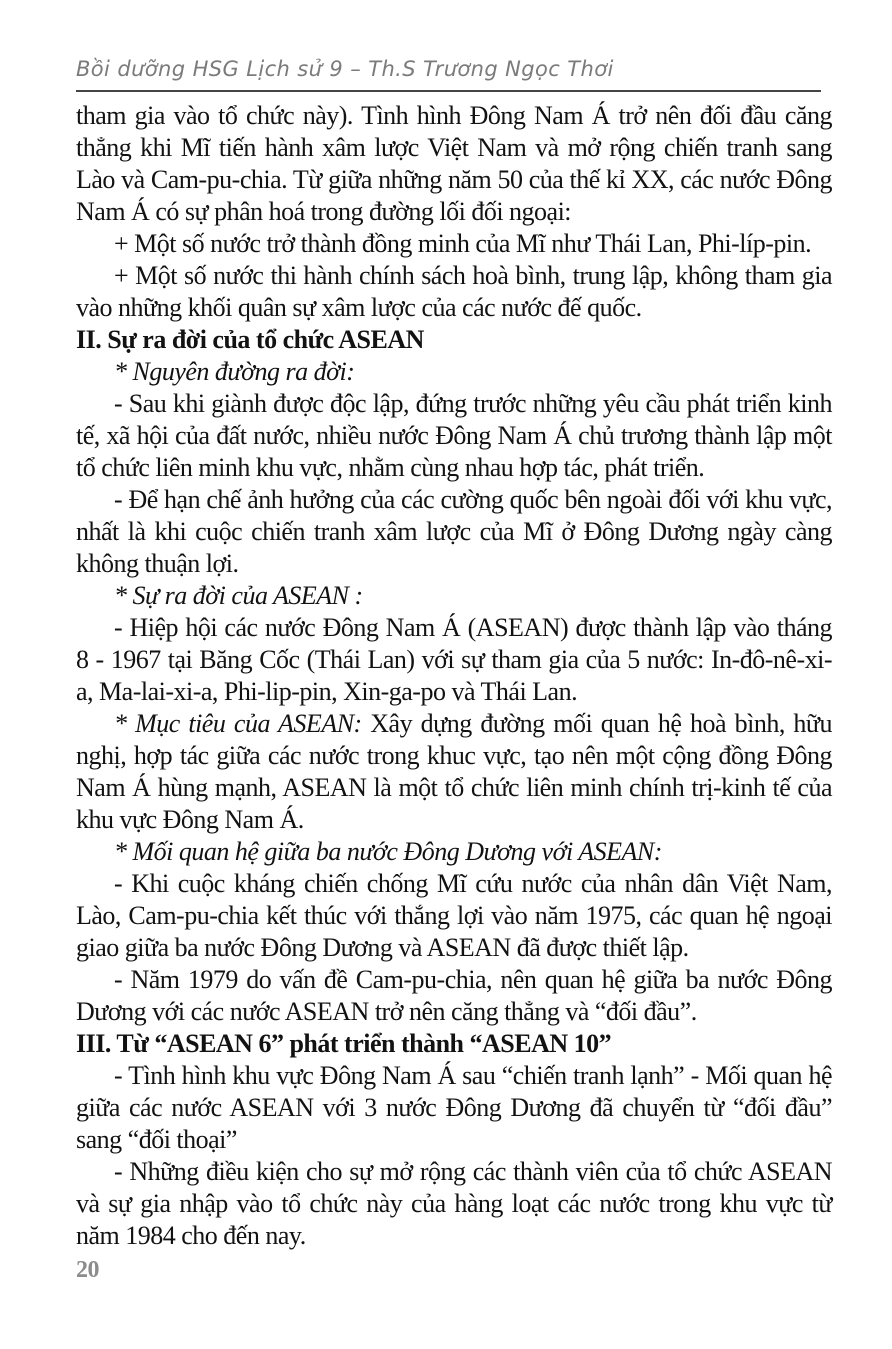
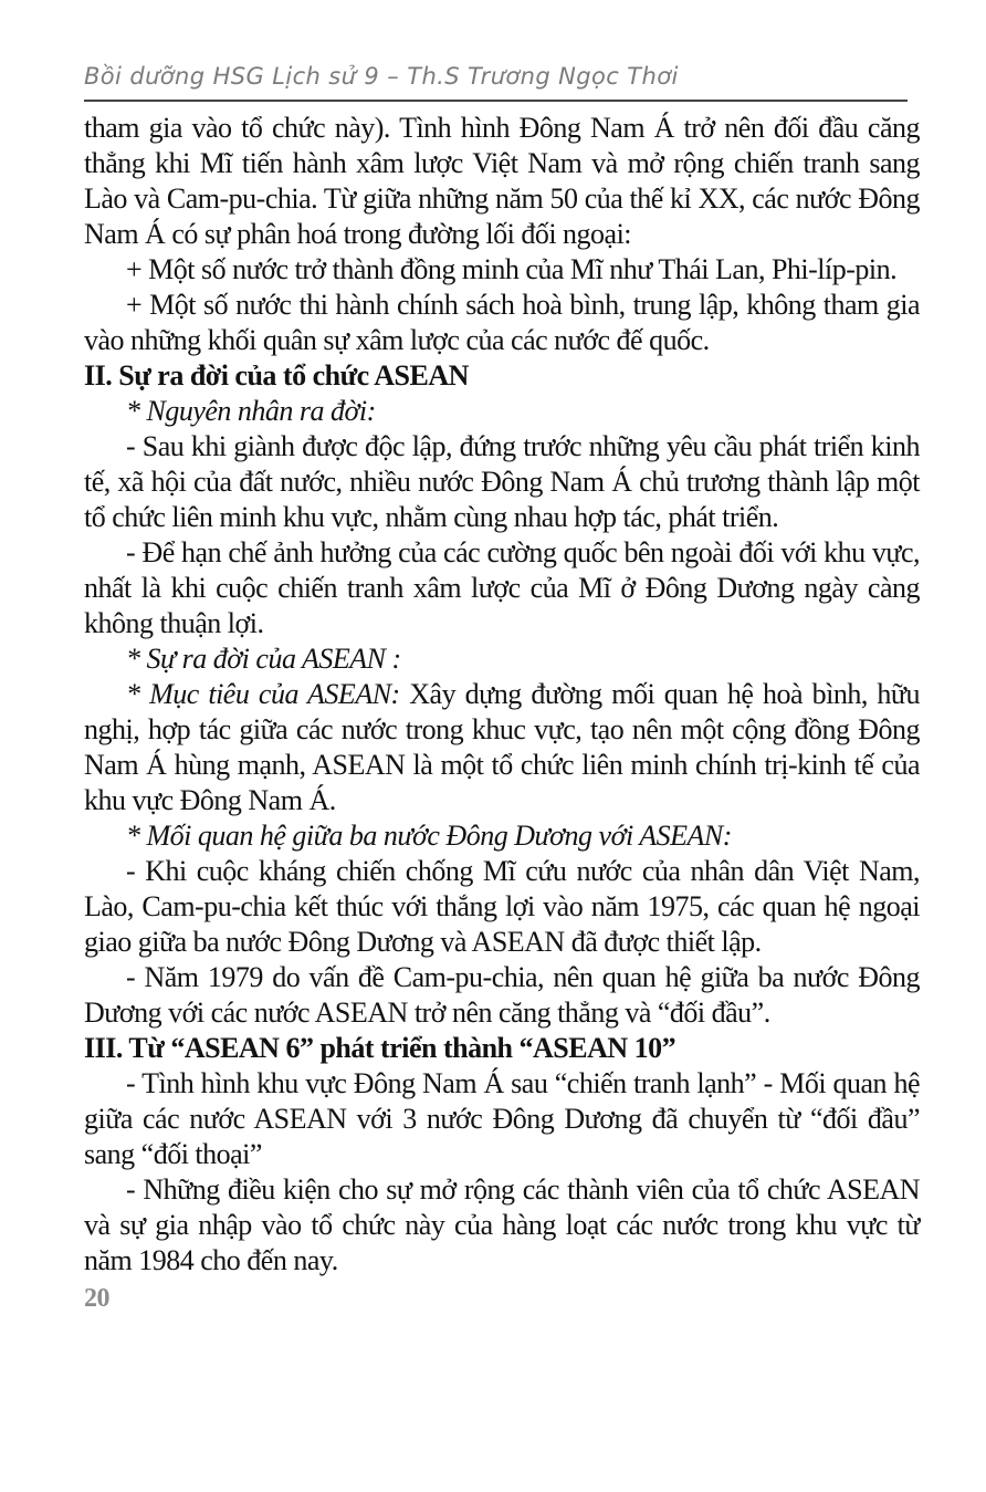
  Bồi dưỡng HSG Lịch sử 9 – Th.S Trương Ngọc Thơi
  tham gia vào tổ chức này). Tình hình Đông Nam Á trở nên đối đầu căng thẳng khi Mĩ tiến hành xâm lược Việt Nam và mở rộng chiến tranh sang Lào và Cam-pu-chia. Từ giữa những năm 50 của thế kỉ XX, các nước Đông Nam Á có sự phân hoá trong đường lối đối ngoại:
  + Một số nước trở thành đồng minh của Mĩ như Thái Lan, Phi-líp-pin.
  + Một số nước thi hành chính sách hoà bình, trung lập, không tham gia vào những khối quân sự xâm lược của các nước đế quốc.
  II. Sự ra đời của tổ chức ASEAN
- * Nguyên đường ra đời:
+ * Nguyên nhân ra đời:
  - Sau khi giành được độc lập, đứng trước những yêu cầu phát triển kinh tế, xã hội của đất nước, nhiều nước Đông Nam Á chủ trương thành lập một tổ chức liên minh khu vực, nhằm cùng nhau hợp tác, phát triển.
  - Để hạn chế ảnh hưởng của các cường quốc bên ngoài đối với khu vực, nhất là khi cuộc chiến tranh xâm lược của Mĩ ở Đông Dương ngày càng không thuận lợi.
  * Sự ra đời của ASEAN :
- - Hiệp hội các nước Đông Nam Á (ASEAN) được thành lập vào tháng 8 - 1967 tại Băng Cốc (Thái Lan) với sự tham gia của 5 nước: In-đô-nê-xi-a, Ma-lai-xi-a, Phi-lip-pin, Xin-ga-po và Thái Lan.
  * Mục tiêu của ASEAN: Xây dựng đường mối quan hệ hoà bình, hữu nghị, hợp tác giữa các nước trong khuc vực, tạo nên một cộng đồng Đông Nam Á hùng mạnh, ASEAN là một tổ chức liên minh chính trị-kinh tế của khu vực Đông Nam Á.
  * Mối quan hệ giữa ba nước Đông Dương với ASEAN:
  - Khi cuộc kháng chiến chống Mĩ cứu nước của nhân dân Việt Nam, Lào, Cam-pu-chia kết thúc với thắng lợi vào năm 1975, các quan hệ ngoại giao giữa ba nước Đông Dương và ASEAN đã được thiết lập.
  - Năm 1979 do vấn đề Cam-pu-chia, nên quan hệ giữa ba nước Đông Dương với các nước ASEAN trở nên căng thẳng và “đối đầu”.
  III. Từ “ASEAN 6” phát triển thành “ASEAN 10”
  - Tình hình khu vực Đông Nam Á sau “chiến tranh lạnh” - Mối quan hệ giữa các nước ASEAN với 3 nước Đông Dương đã chuyển từ “đối đầu” sang “đối thoại”
  - Những điều kiện cho sự mở rộng các thành viên của tổ chức ASEAN và sự gia nhập vào tổ chức này của hàng loạt các nước trong khu vực từ năm 1984 cho đến nay.
  20
